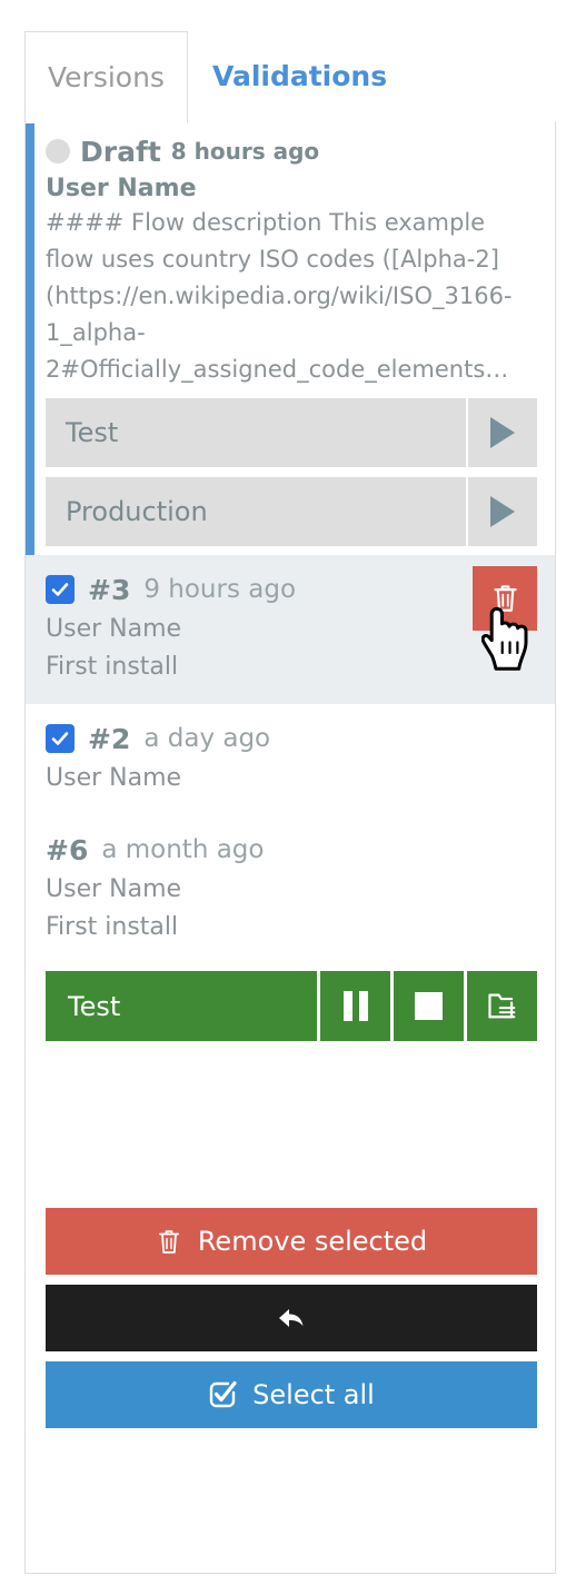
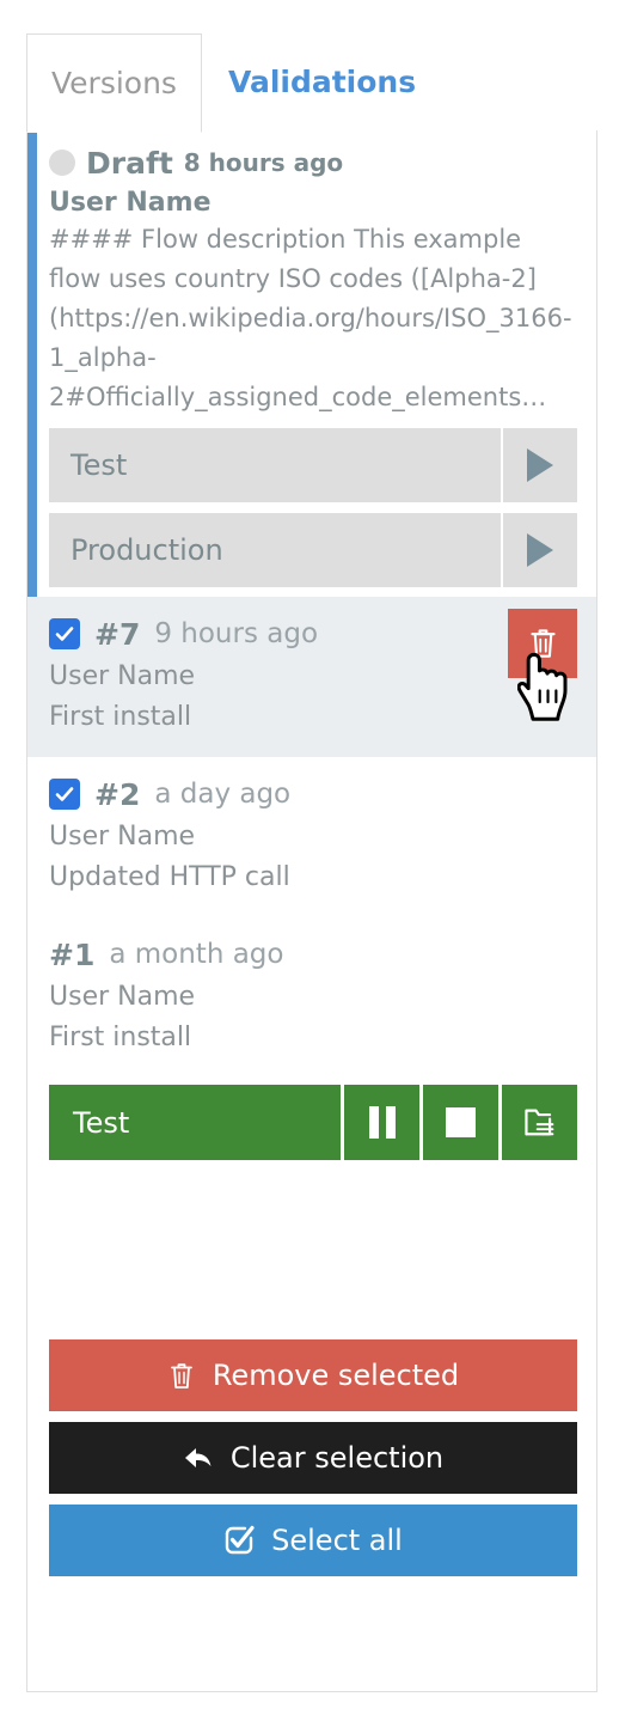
  Versions
  Validations
  Draft
  8 hours ago
  User Name
- #### Flow description This example flow uses country ISO codes ([Alpha-2] (https://en.wikipedia.org/wiki/ISO_3166-1_alpha-2#Officially_assigned_code_elements…
+ #### Flow description This example flow uses country ISO codes ([Alpha-2] (https://en.wikipedia.org/hours/ISO_3166-1_alpha-2#Officially_assigned_code_elements…
  Test
  Production
- #3
+ #7
  9 hours ago
  User Name
  First install
  #2
  a day ago
  User Name
+ Updated HTTP call
- #6
+ #1
  a month ago
  User Name
  First install
  Test
  Remove selected
+ Clear selection
  Select all
